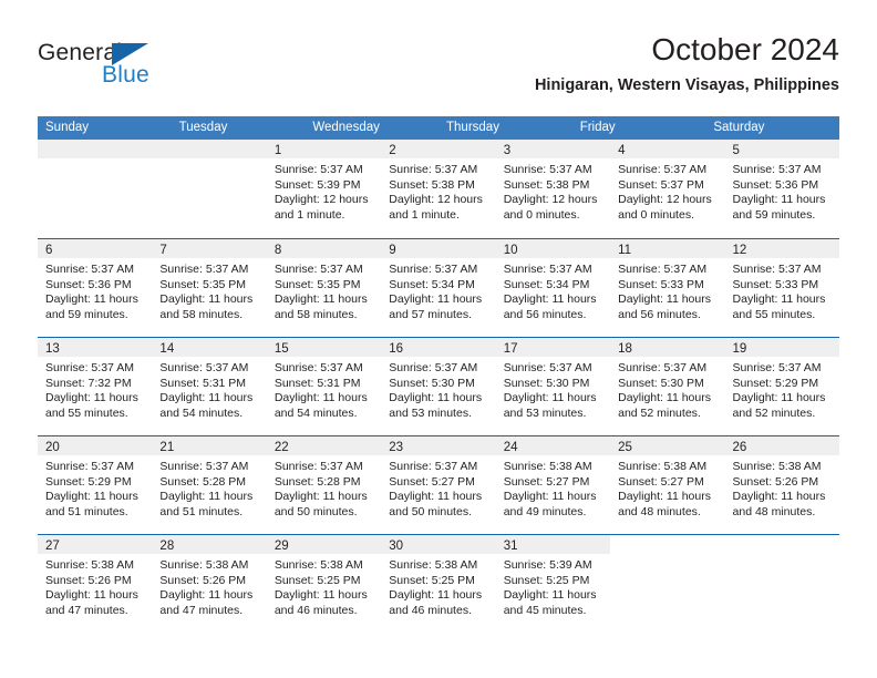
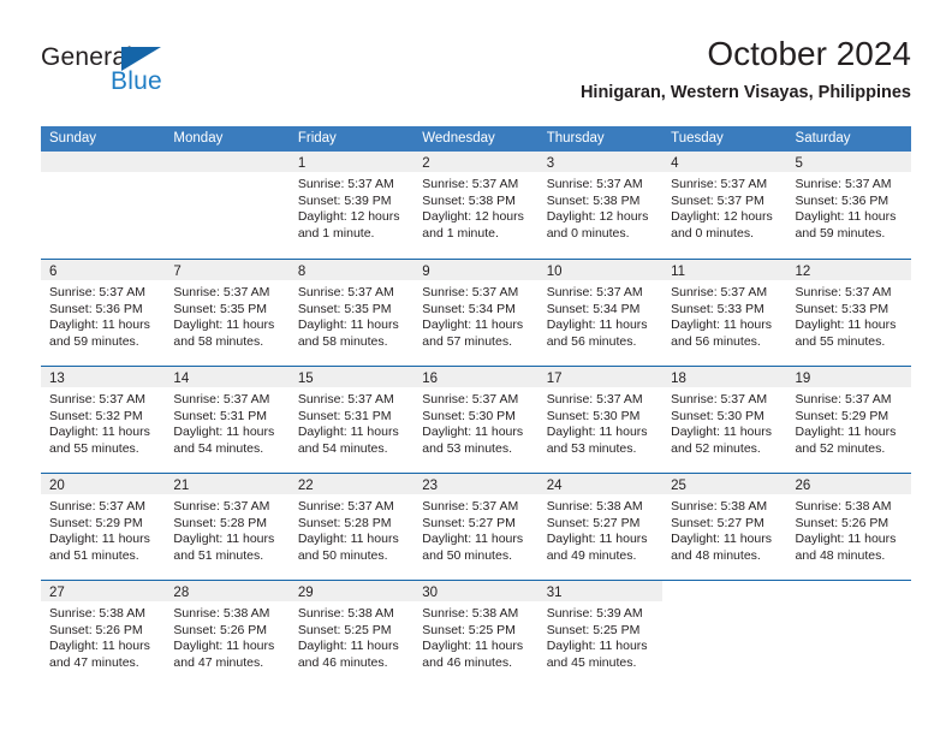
  General
  Blue
  October 2024
  Hinigaran, Western Visayas, Philippines
  Sunday
+ Monday
- Tuesday
+ Friday
  Wednesday
  Thursday
- Friday
+ Tuesday
  Saturday
  1
  Sunrise: 5:37 AM
  Sunset: 5:39 PM
  Daylight: 12 hours
  and 1 minute.
  2
  Sunrise: 5:37 AM
  Sunset: 5:38 PM
  Daylight: 12 hours
  and 1 minute.
  3
  Sunrise: 5:37 AM
  Sunset: 5:38 PM
  Daylight: 12 hours
  and 0 minutes.
  4
  Sunrise: 5:37 AM
  Sunset: 5:37 PM
  Daylight: 12 hours
  and 0 minutes.
  5
  Sunrise: 5:37 AM
  Sunset: 5:36 PM
  Daylight: 11 hours
  and 59 minutes.
  6
  Sunrise: 5:37 AM
  Sunset: 5:36 PM
  Daylight: 11 hours
  and 59 minutes.
  7
  Sunrise: 5:37 AM
  Sunset: 5:35 PM
  Daylight: 11 hours
  and 58 minutes.
  8
  Sunrise: 5:37 AM
  Sunset: 5:35 PM
  Daylight: 11 hours
  and 58 minutes.
  9
  Sunrise: 5:37 AM
  Sunset: 5:34 PM
  Daylight: 11 hours
  and 57 minutes.
  10
  Sunrise: 5:37 AM
  Sunset: 5:34 PM
  Daylight: 11 hours
  and 56 minutes.
  11
  Sunrise: 5:37 AM
  Sunset: 5:33 PM
  Daylight: 11 hours
  and 56 minutes.
  12
  Sunrise: 5:37 AM
  Sunset: 5:33 PM
  Daylight: 11 hours
  and 55 minutes.
  13
  Sunrise: 5:37 AM
- Sunset: 7:32 PM
+ Sunset: 5:32 PM
  Daylight: 11 hours
  and 55 minutes.
  14
  Sunrise: 5:37 AM
  Sunset: 5:31 PM
  Daylight: 11 hours
  and 54 minutes.
  15
  Sunrise: 5:37 AM
  Sunset: 5:31 PM
  Daylight: 11 hours
  and 54 minutes.
  16
  Sunrise: 5:37 AM
  Sunset: 5:30 PM
  Daylight: 11 hours
  and 53 minutes.
  17
  Sunrise: 5:37 AM
  Sunset: 5:30 PM
  Daylight: 11 hours
  and 53 minutes.
  18
  Sunrise: 5:37 AM
  Sunset: 5:30 PM
  Daylight: 11 hours
  and 52 minutes.
  19
  Sunrise: 5:37 AM
  Sunset: 5:29 PM
  Daylight: 11 hours
  and 52 minutes.
  20
  Sunrise: 5:37 AM
  Sunset: 5:29 PM
  Daylight: 11 hours
  and 51 minutes.
  21
  Sunrise: 5:37 AM
  Sunset: 5:28 PM
  Daylight: 11 hours
  and 51 minutes.
  22
  Sunrise: 5:37 AM
  Sunset: 5:28 PM
  Daylight: 11 hours
  and 50 minutes.
  23
  Sunrise: 5:37 AM
  Sunset: 5:27 PM
  Daylight: 11 hours
  and 50 minutes.
  24
  Sunrise: 5:38 AM
  Sunset: 5:27 PM
  Daylight: 11 hours
  and 49 minutes.
  25
  Sunrise: 5:38 AM
  Sunset: 5:27 PM
  Daylight: 11 hours
  and 48 minutes.
  26
  Sunrise: 5:38 AM
  Sunset: 5:26 PM
  Daylight: 11 hours
  and 48 minutes.
  27
  Sunrise: 5:38 AM
  Sunset: 5:26 PM
  Daylight: 11 hours
  and 47 minutes.
  28
  Sunrise: 5:38 AM
  Sunset: 5:26 PM
  Daylight: 11 hours
  and 47 minutes.
  29
  Sunrise: 5:38 AM
  Sunset: 5:25 PM
  Daylight: 11 hours
  and 46 minutes.
  30
  Sunrise: 5:38 AM
  Sunset: 5:25 PM
  Daylight: 11 hours
  and 46 minutes.
  31
  Sunrise: 5:39 AM
  Sunset: 5:25 PM
  Daylight: 11 hours
  and 45 minutes.
